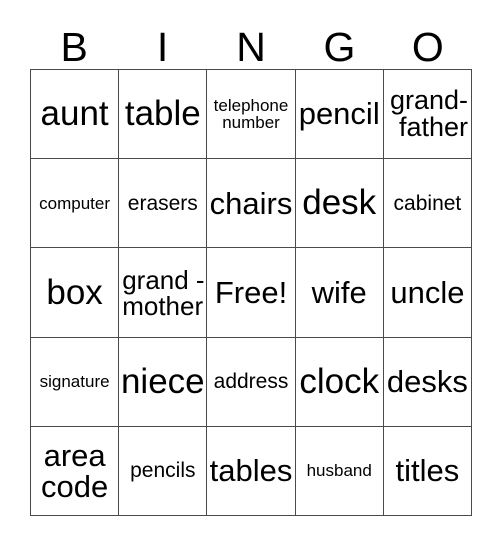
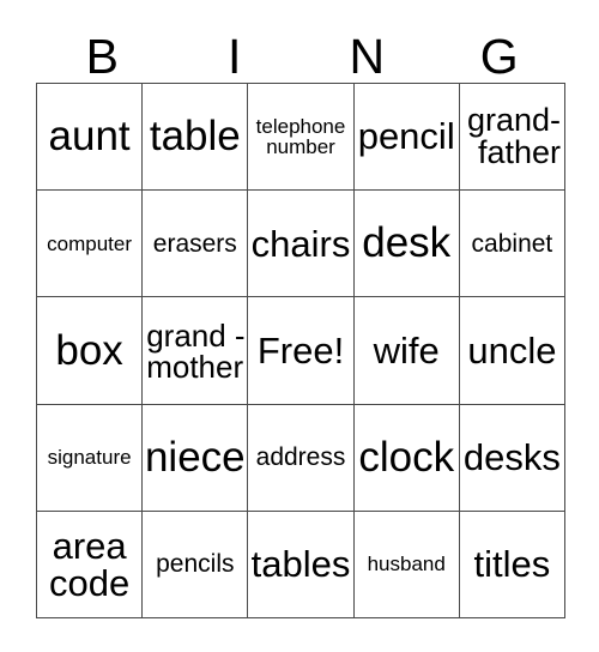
  B
  I
  N
  G
- O
  aunt
  table
  telephone
  number
  pencil
  grand-
  father
  computer
  erasers
  chairs
  desk
  cabinet
  box
  grand -
  mother
  Free!
  wife
  uncle
  signature
  niece
  address
  clock
  desks
  area
  code
  pencils
  tables
  husband
  titles
